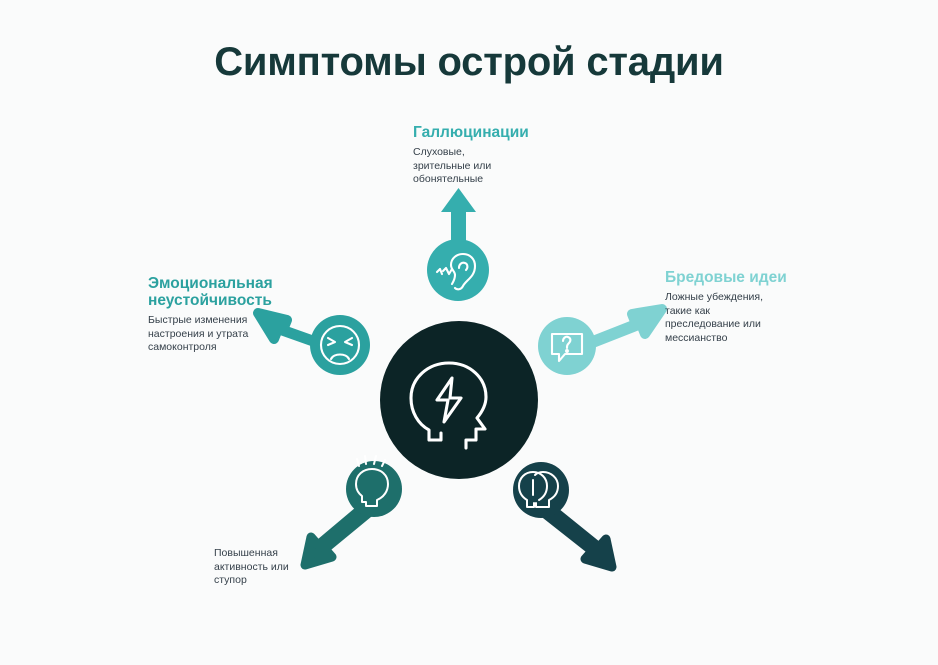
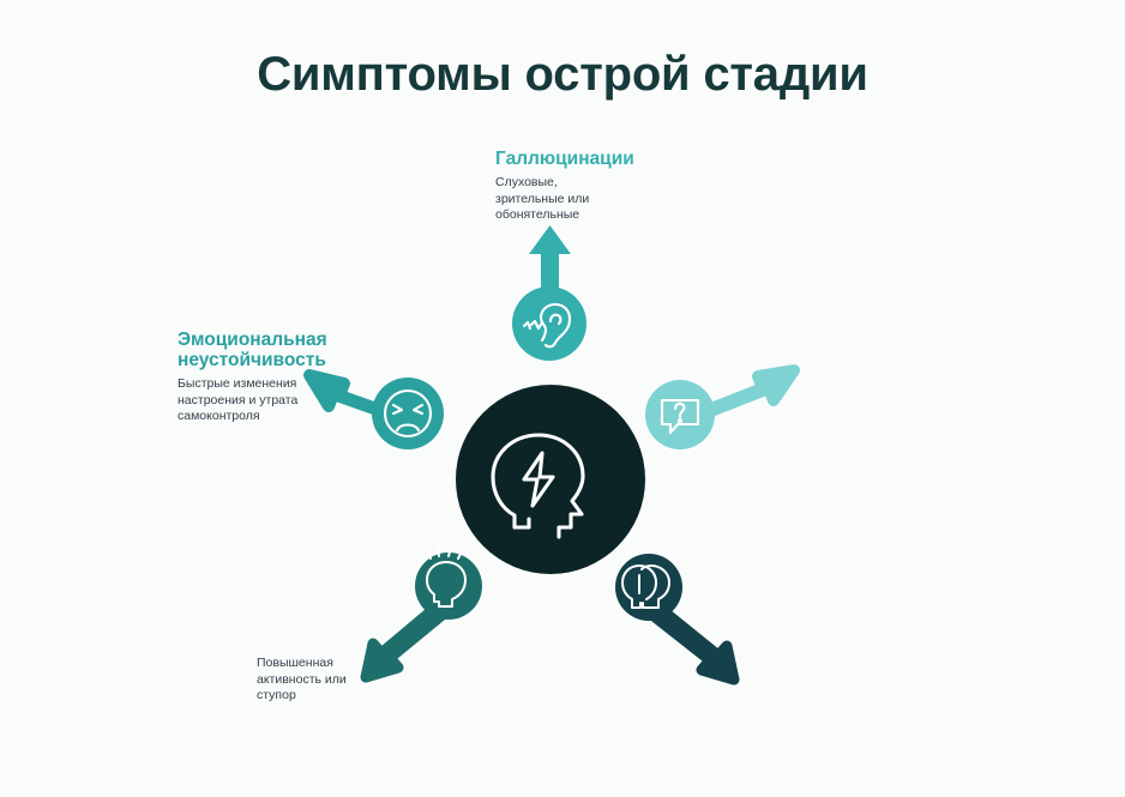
  Симптомы острой стадии
  Галлюцинации
  Слуховые,
  зрительные или
  обонятельные
  Эмоциональная
  неустойчивость
  Быстрые изменения
  настроения и утрата
  самоконтроля
- Бредовые идеи
- Ложные убеждения,
- такие как
- преследование или
- мессианство
  Повышенная
  активность или
  ступор
